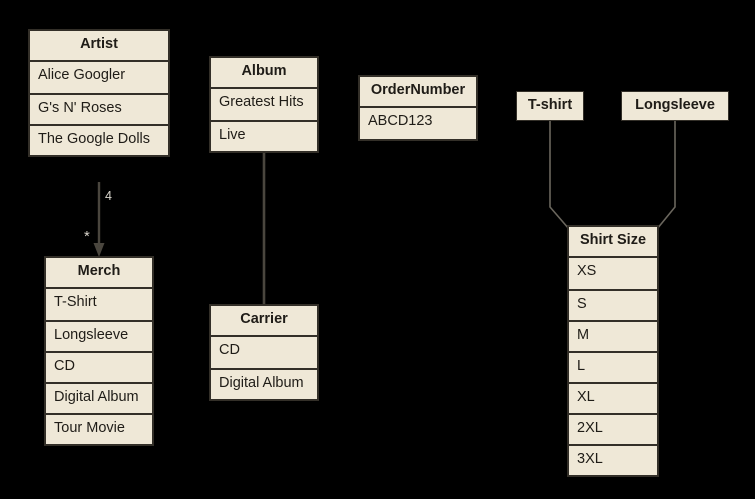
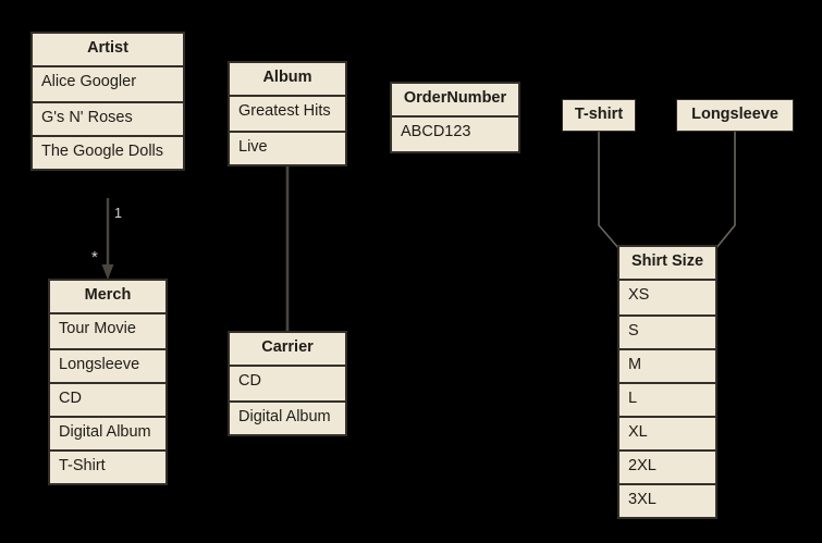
  Artist
  Alice Googler
  G's N' Roses
  The Google Dolls
- 4
+ 1
  *
  Merch
- T-Shirt
+ Tour Movie
  Longsleeve
  CD
  Digital Album
- Tour Movie
+ T-Shirt
  Album
  Greatest Hits
  Live
  Carrier
  CD
  Digital Album
  OrderNumber
  ABCD123
  T-shirt
  Longsleeve
  Shirt Size
  XS
  S
  M
  L
  XL
  2XL
  3XL
